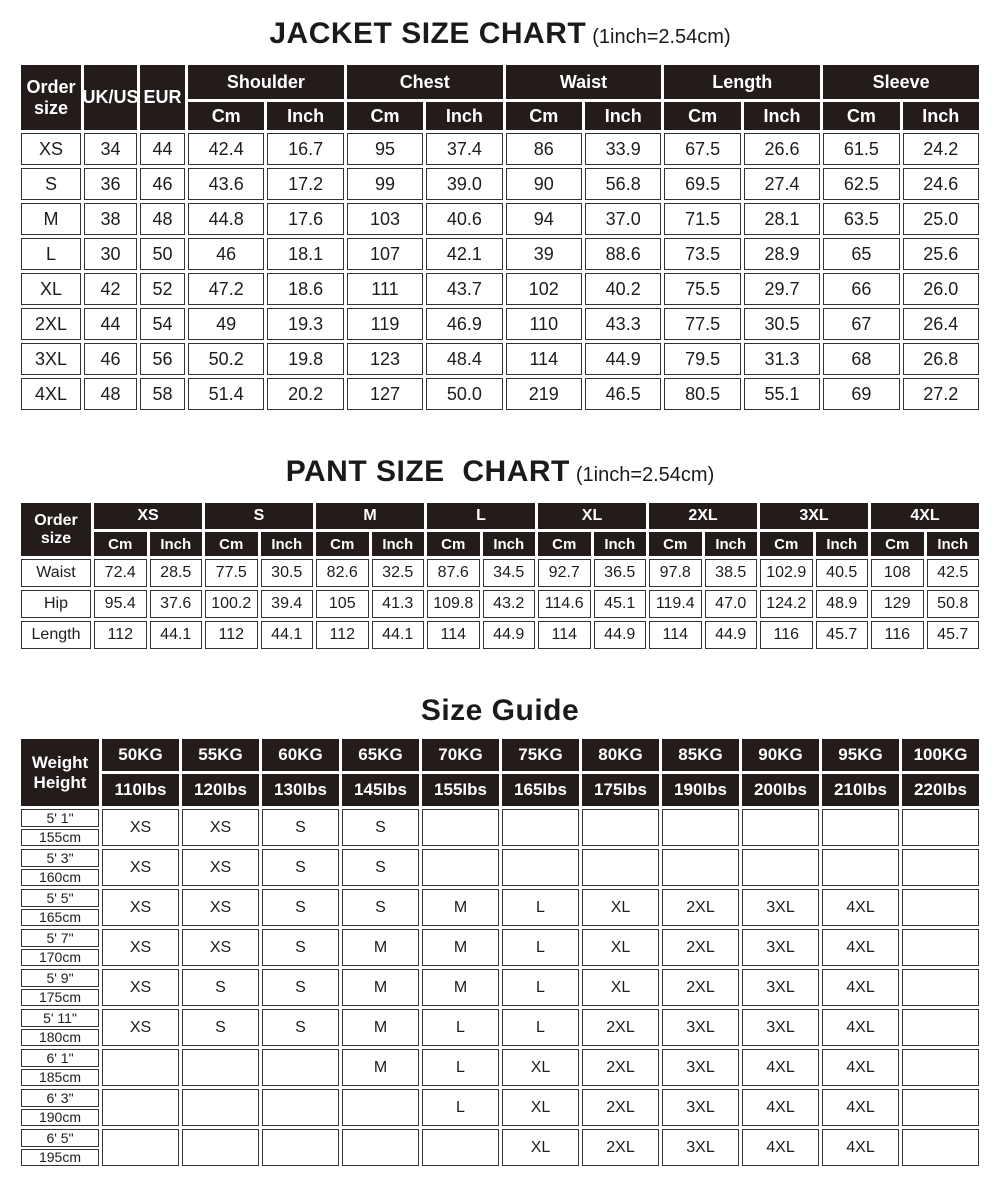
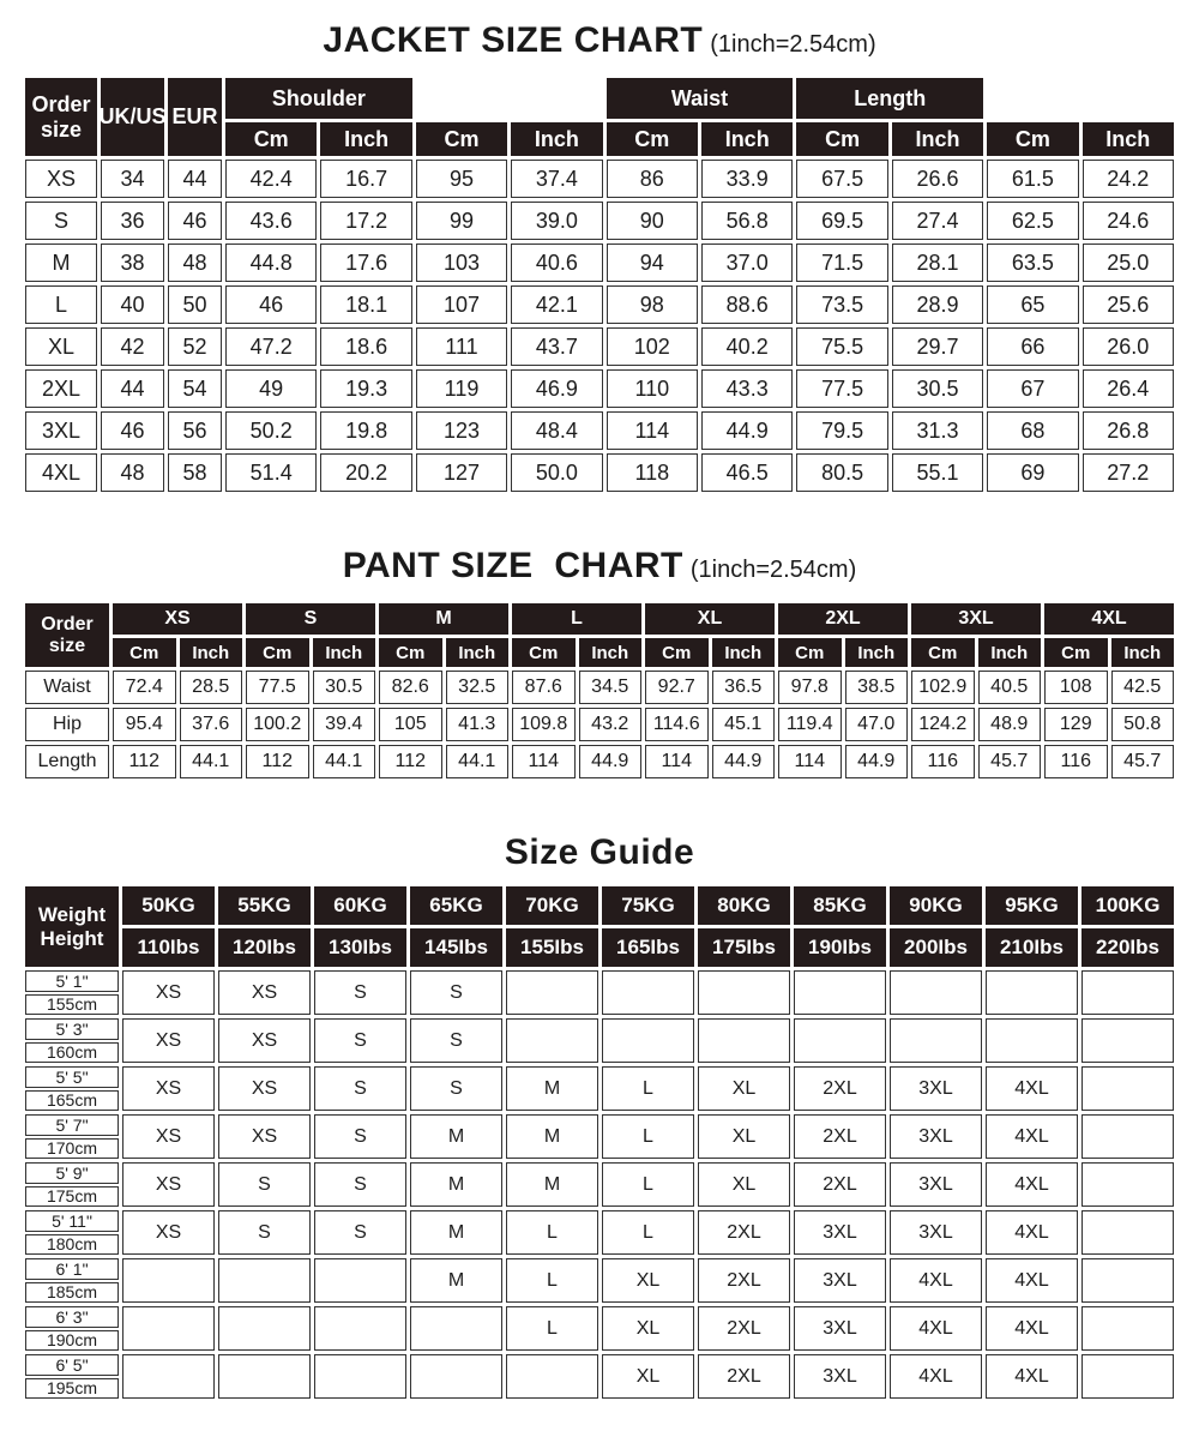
  JACKET SIZE CHART (1inch=2.54cm)
  Order
  size
  UK/US
  EUR
  Shoulder
- Chest
  Waist
  Length
- Sleeve
  Cm
  Inch
  Cm
  Inch
  Cm
  Inch
  Cm
  Inch
  Cm
  Inch
  XS
  34
  44
  42.4
  16.7
  95
  37.4
  86
  33.9
  67.5
  26.6
  61.5
  24.2
  S
  36
  46
  43.6
  17.2
  99
  39.0
  90
  56.8
  69.5
  27.4
  62.5
  24.6
  M
  38
  48
  44.8
  17.6
  103
  40.6
  94
  37.0
  71.5
  28.1
  63.5
  25.0
  L
- 30
+ 40
  50
  46
  18.1
  107
  42.1
- 39
+ 98
  88.6
  73.5
  28.9
  65
  25.6
  XL
  42
  52
  47.2
  18.6
  111
  43.7
  102
  40.2
  75.5
  29.7
  66
  26.0
  2XL
  44
  54
  49
  19.3
  119
  46.9
  110
  43.3
  77.5
  30.5
  67
  26.4
  3XL
  46
  56
  50.2
  19.8
  123
  48.4
  114
  44.9
  79.5
  31.3
  68
  26.8
  4XL
  48
  58
  51.4
  20.2
  127
  50.0
- 219
+ 118
  46.5
  80.5
  55.1
  69
  27.2
  PANT SIZE CHART (1inch=2.54cm)
  Order
  size
  XS
  S
  M
  L
  XL
  2XL
  3XL
  4XL
  Cm
  Inch
  Cm
  Inch
  Cm
  Inch
  Cm
  Inch
  Cm
  Inch
  Cm
  Inch
  Cm
  Inch
  Cm
  Inch
  Waist
  72.4
  28.5
  77.5
  30.5
  82.6
  32.5
  87.6
  34.5
  92.7
  36.5
  97.8
  38.5
  102.9
  40.5
  108
  42.5
  Hip
  95.4
  37.6
  100.2
  39.4
  105
  41.3
  109.8
  43.2
  114.6
  45.1
  119.4
  47.0
  124.2
  48.9
  129
  50.8
  Length
  112
  44.1
  112
  44.1
  112
  44.1
  114
  44.9
  114
  44.9
  114
  44.9
  116
  45.7
  116
  45.7
  Size Guide
  Weight
  Height
  50KG
  55KG
  60KG
  65KG
  70KG
  75KG
  80KG
  85KG
  90KG
  95KG
  100KG
  110Ibs
  120Ibs
  130Ibs
  145Ibs
  155Ibs
  165Ibs
  175Ibs
  190Ibs
  200Ibs
  210Ibs
  220Ibs
  5' 1"
  155cm
  XS
  XS
  S
  S
  5' 3"
  160cm
  XS
  XS
  S
  S
  5' 5"
  165cm
  XS
  XS
  S
  S
  M
  L
  XL
  2XL
  3XL
  4XL
  5' 7"
  170cm
  XS
  XS
  S
  M
  M
  L
  XL
  2XL
  3XL
  4XL
  5' 9"
  175cm
  XS
  S
  S
  M
  M
  L
  XL
  2XL
  3XL
  4XL
  5' 11"
  180cm
  XS
  S
  S
  M
  L
  L
  2XL
  3XL
  3XL
  4XL
  6' 1"
  185cm
  M
  L
  XL
  2XL
  3XL
  4XL
  4XL
  6' 3"
  190cm
  L
  XL
  2XL
  3XL
  4XL
  4XL
  6' 5"
  195cm
  XL
  2XL
  3XL
  4XL
  4XL
